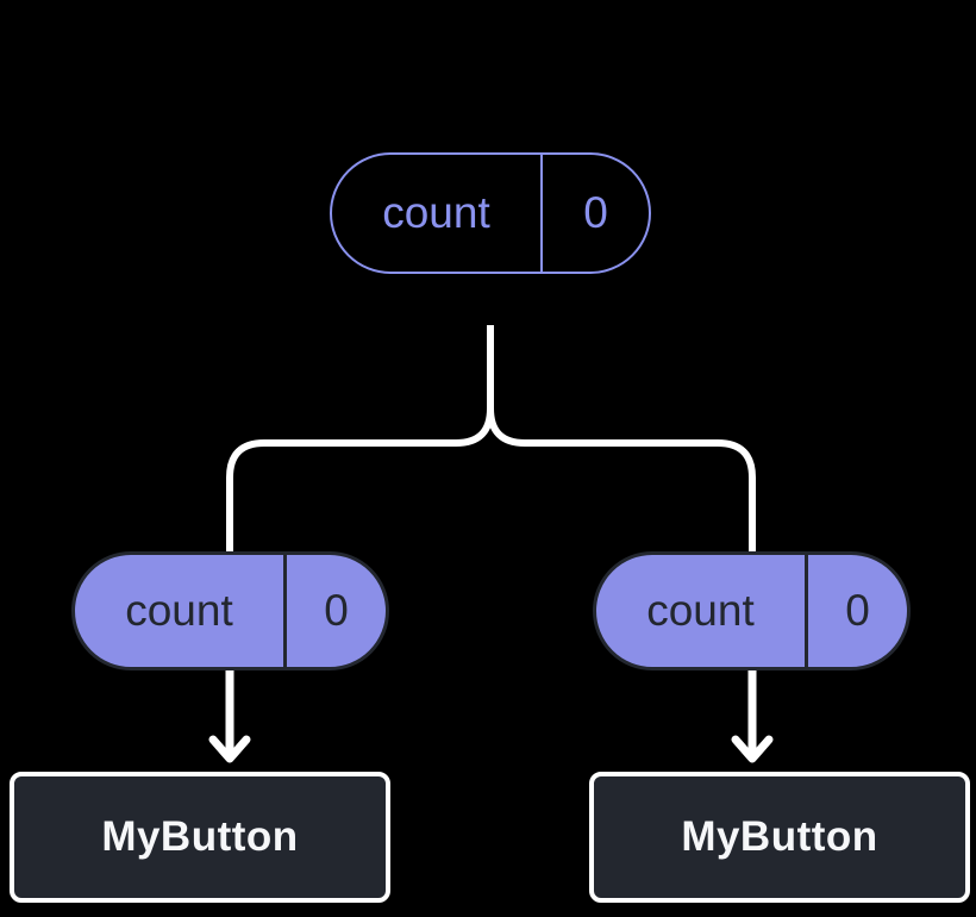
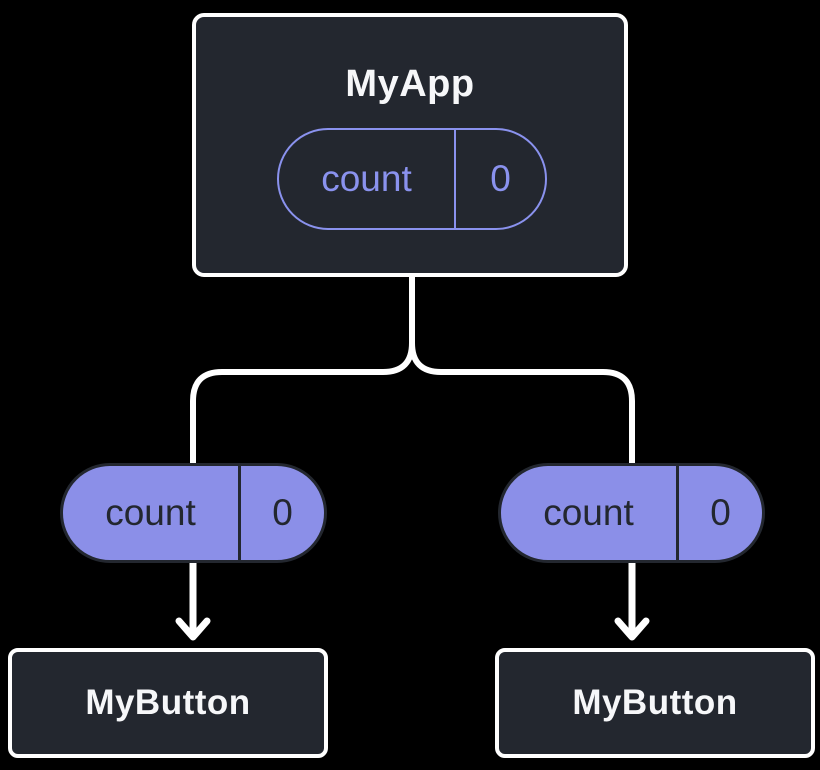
+ MyApp
  count
  0
  count
  0
  count
  0
  MyButton
  MyButton
